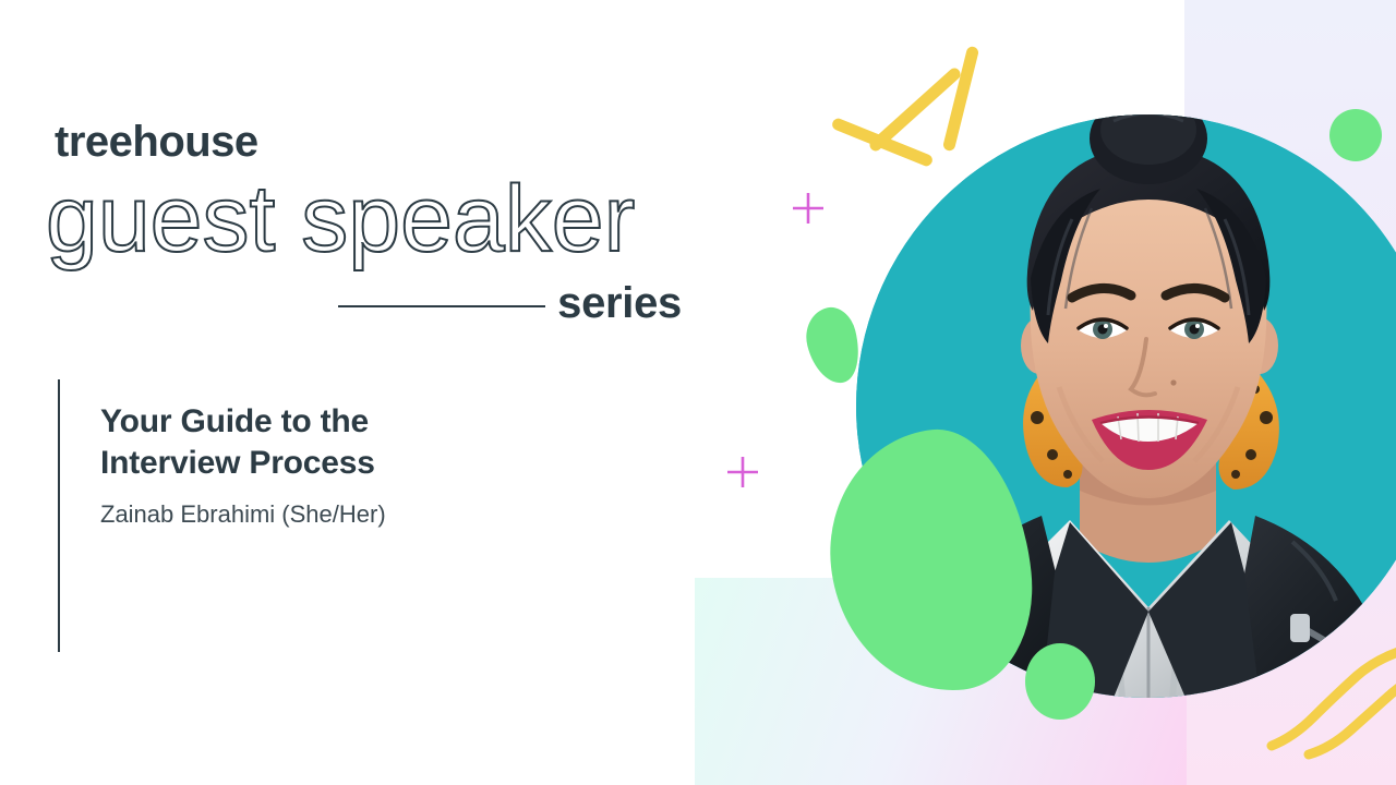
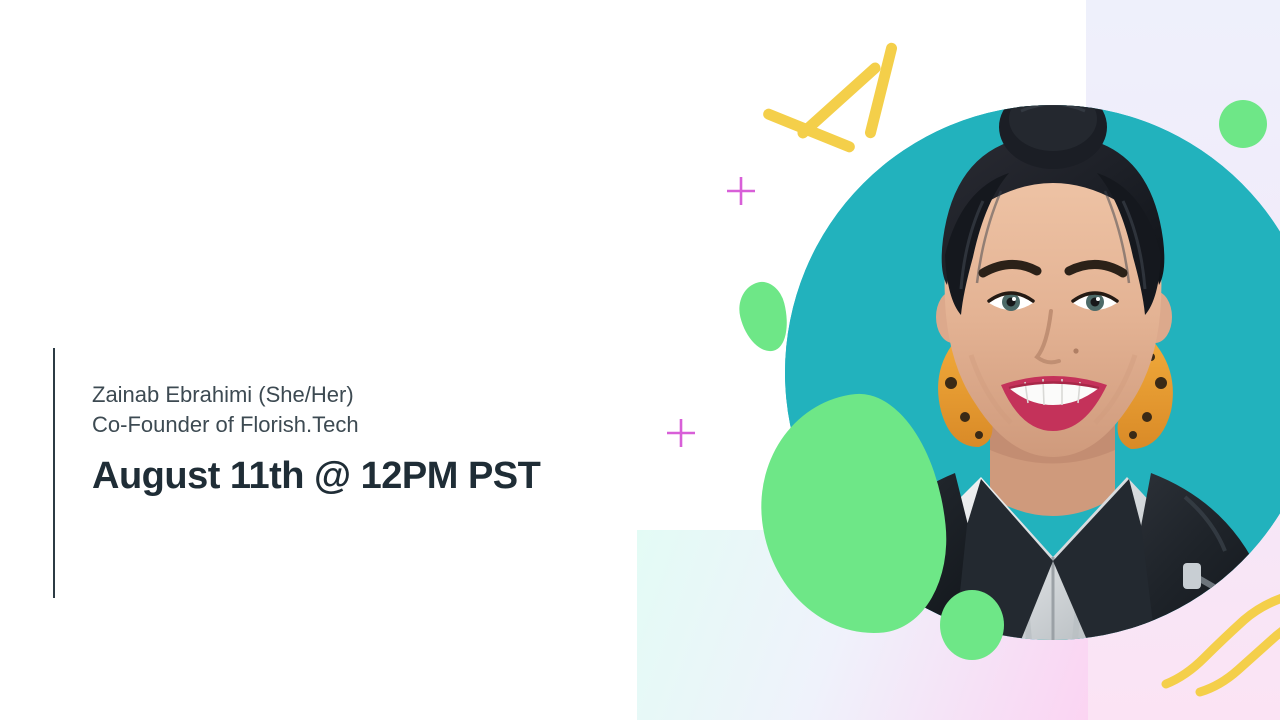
- treehouse
- guest speaker
- series
- Your Guide to the
- Interview Process
  Zainab Ebrahimi (She/Her)
+ Co-Founder of Florish.Tech
+ August 11th @ 12PM PST
